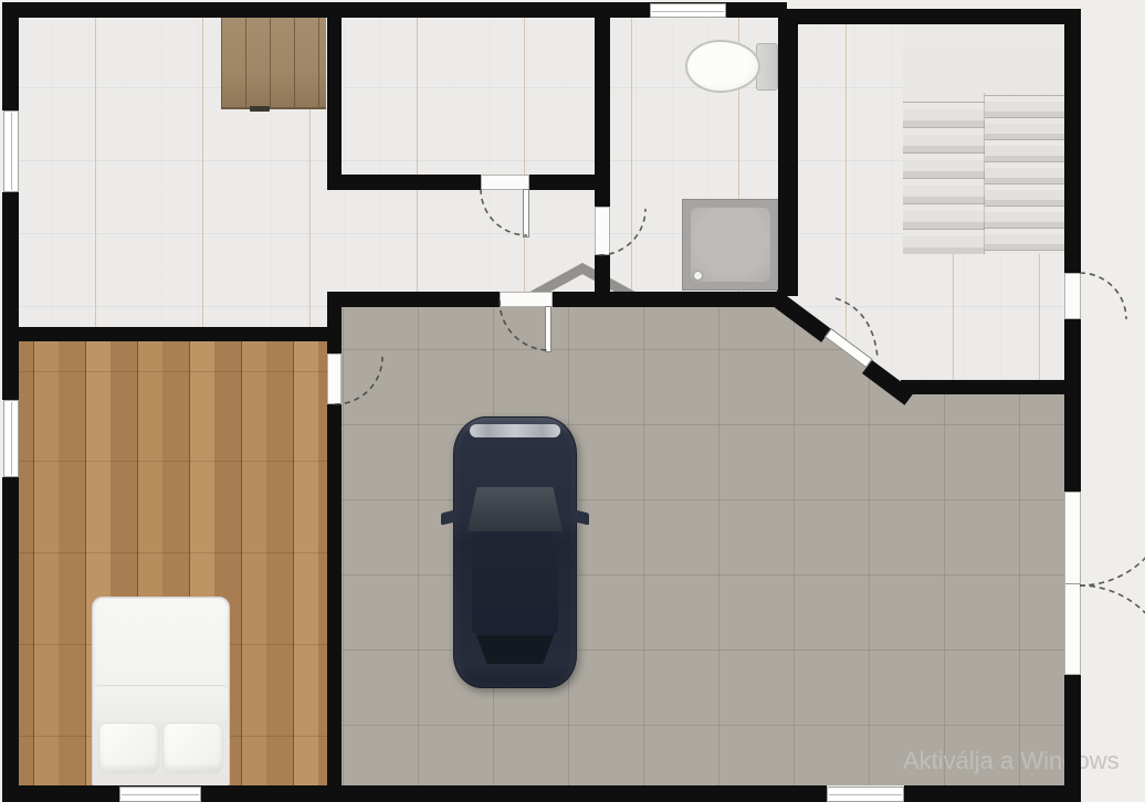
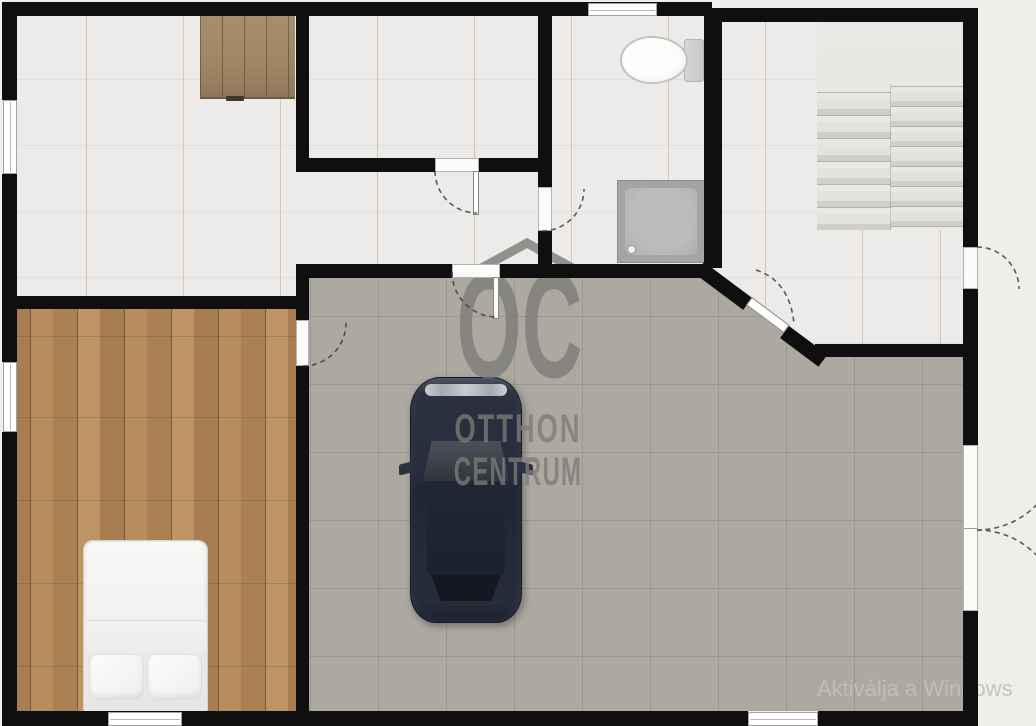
  Aktiválja a Winows
+ OC
+ OTTHON
+ CENTRUM
